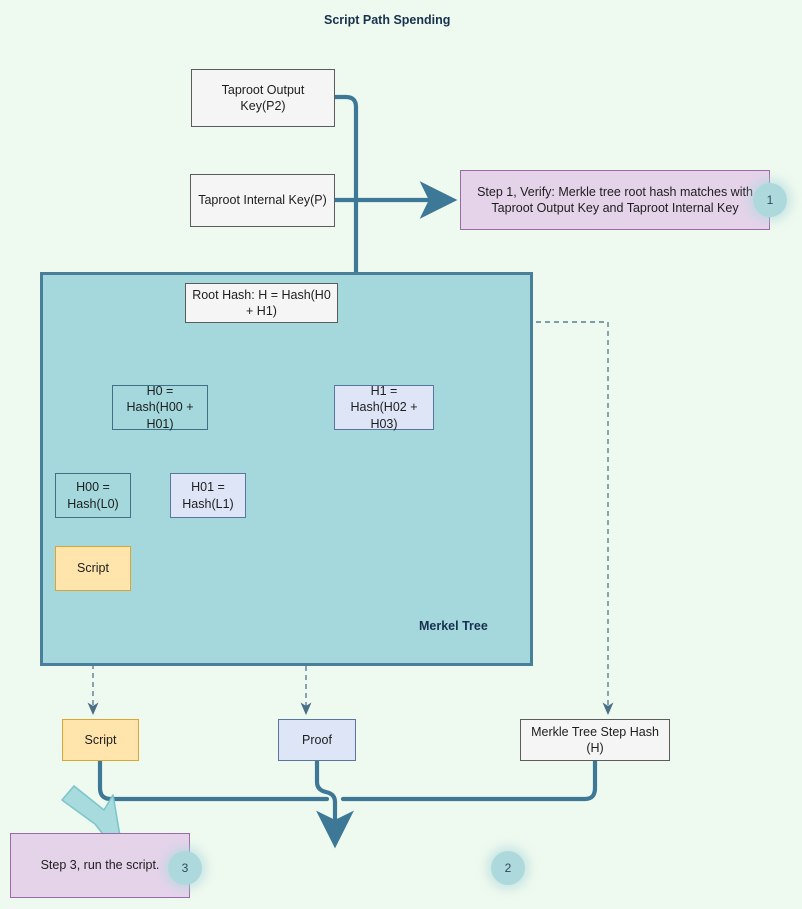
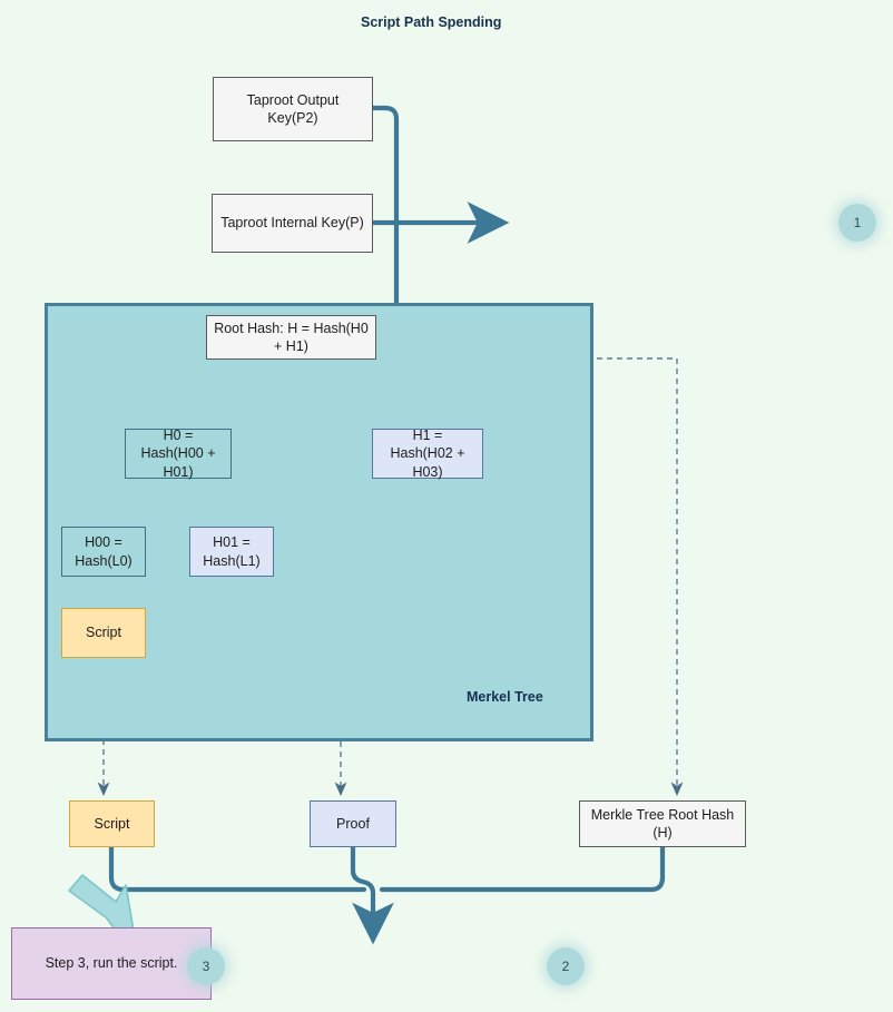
  Script Path Spending
  Merkel Tree
  Taproot Output Key(P2)
  Taproot Internal Key(P)
- Step 1, Verify: Merkle tree root hash matches with Taproot Output Key and Taproot Internal Key
  1
  Root Hash: H = Hash(H0 + H1)
  H0 = Hash(H00 + H01)
  H1 = Hash(H02 + H03)
  H00 = Hash(L0)
  H01 = Hash(L1)
  Script
  Script
  Proof
- Merkle Tree Step Hash (H)
+ Merkle Tree Root Hash (H)
  Step 3, run the script.
  3
  2
